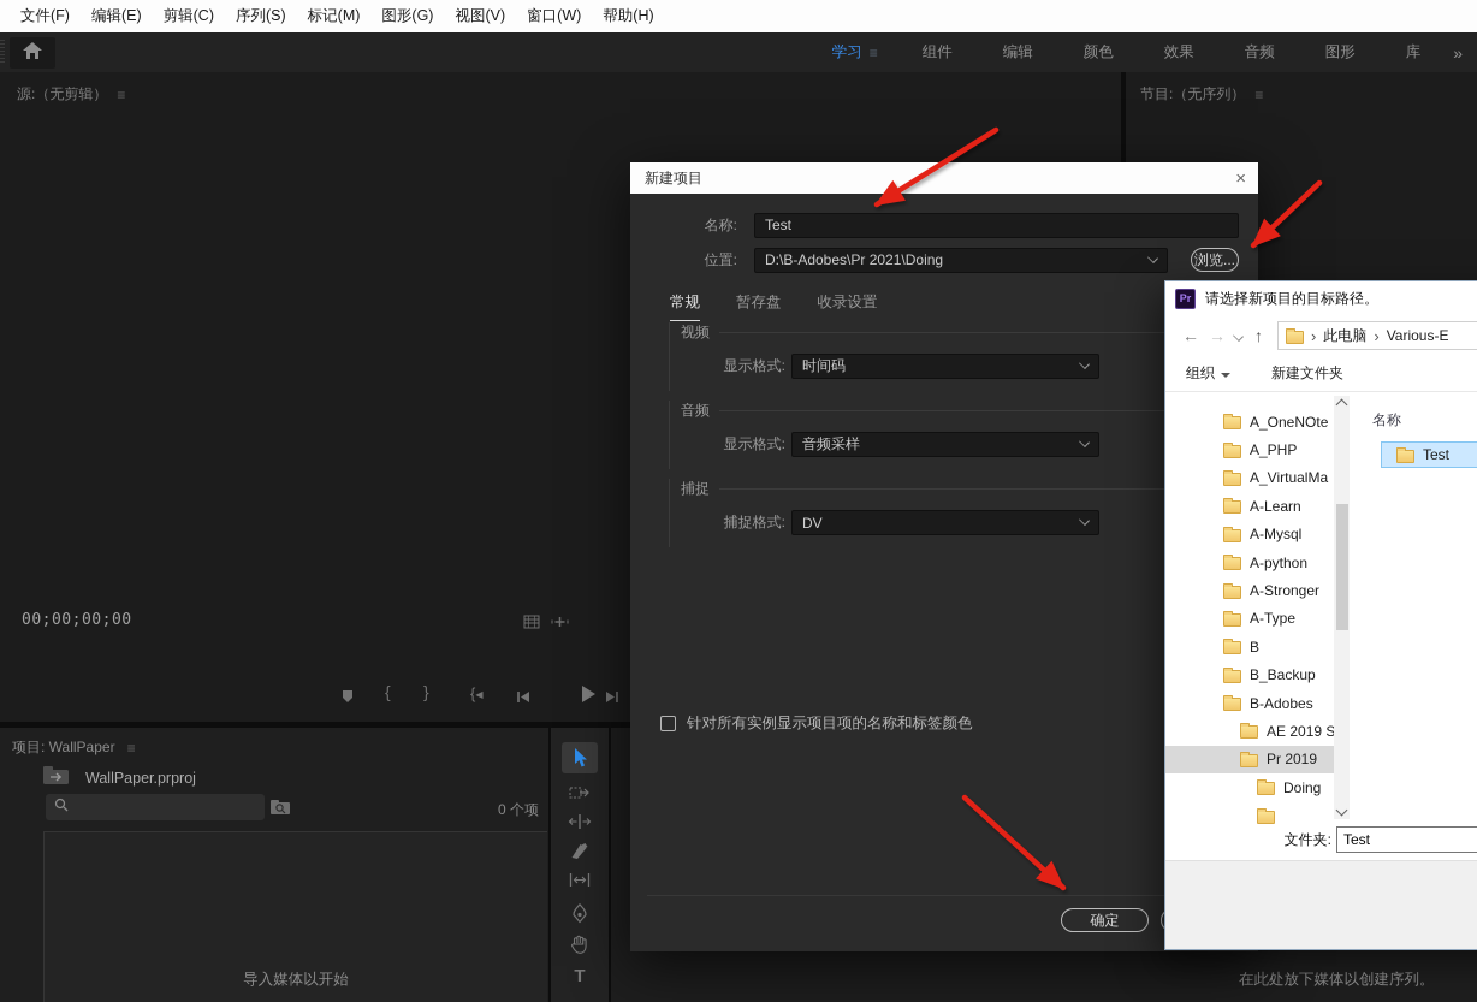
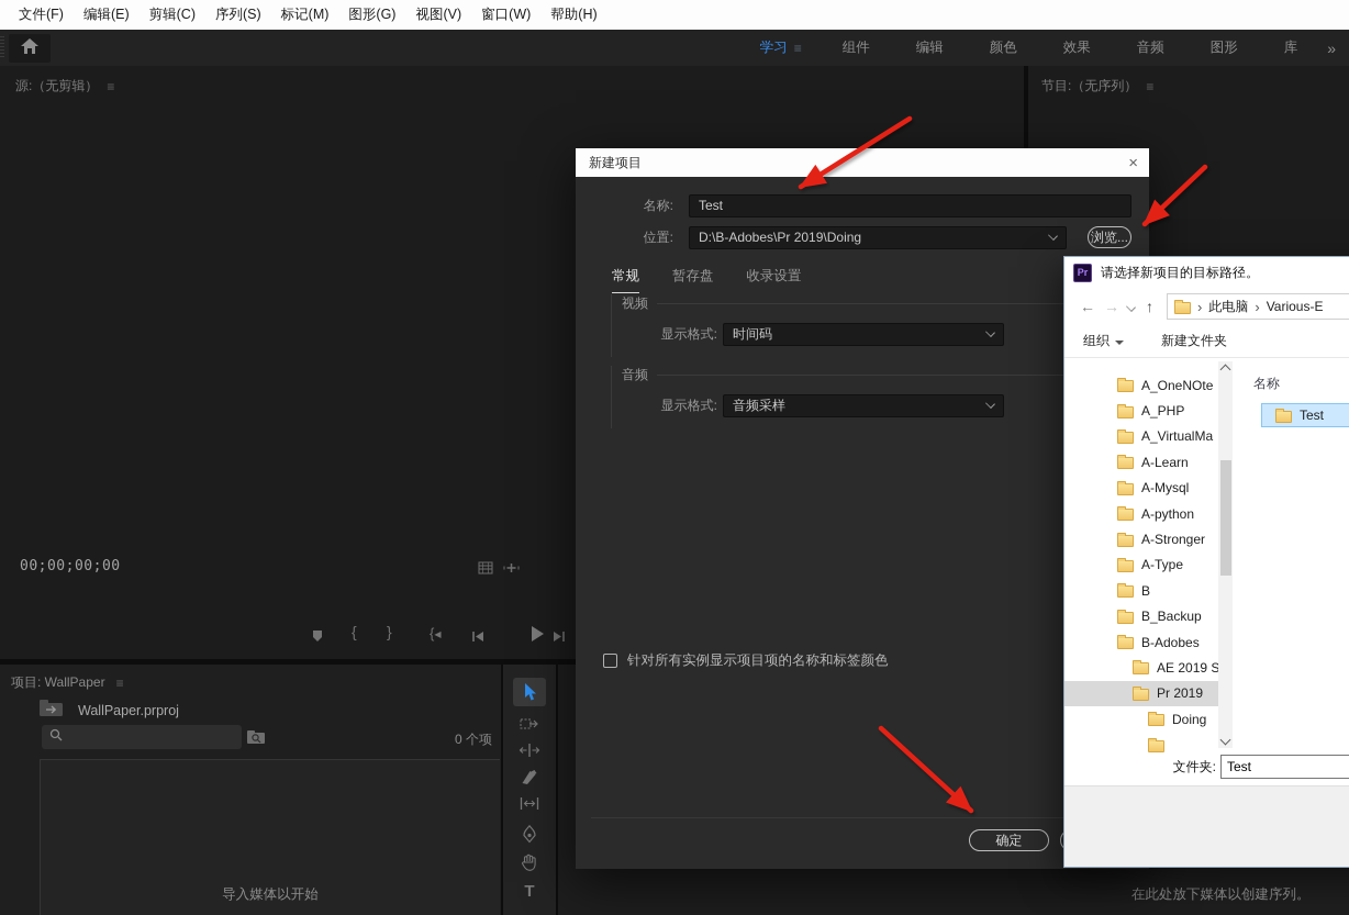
  文件(F)
  编辑(E)
  剪辑(C)
  序列(S)
  标记(M)
  图形(G)
  视图(V)
  窗口(W)
  帮助(H)
  学习
  ≡
  组件
  编辑
  颜色
  效果
  音频
  图形
  库
  »
  源:（无剪辑）
  ≡
  00;00;00;00
  {
  }
  {◀
  节目:（无序列）
  ≡
  项目: WallPaper
  ≡
  WallPaper.prproj
  0 个项
  导入媒体以开始
  T
  在此处放下媒体以创建序列。
  新建项目
  ×
  名称:
  Test
  位置:
- D:\B-Adobes\Pr 2021\Doing
+ D:\B-Adobes\Pr 2019\Doing
  浏览...
  常规
  暂存盘
  收录设置
  视频
  显示格式:
  时间码
  音频
  显示格式:
  音频采样
- 捕捉
- 捕捉格式:
- DV
  针对所有实例显示项目项的名称和标签颜色
  确定
  Pr
  请选择新项目的目标路径。
  ←
  →
  ↑
  ›
  此电脑
  ›
  Various-E
  组织
  新建文件夹
  A_OneNOte
  A_PHP
  A_VirtualMa
  A-Learn
  A-Mysql
  A-python
  A-Stronger
  A-Type
  B
  B_Backup
  B-Adobes
  AE 2019 S
  Pr 2019
  Doing
  名称
  Test
  文件夹:
  Test
